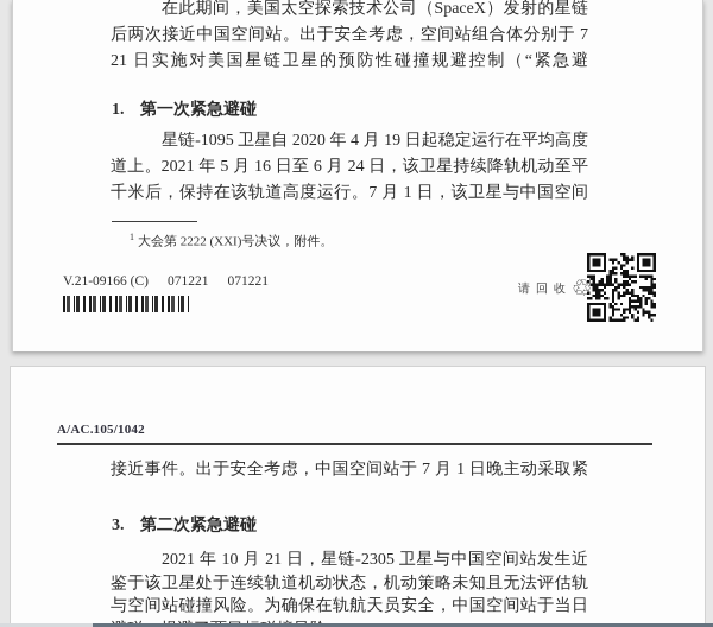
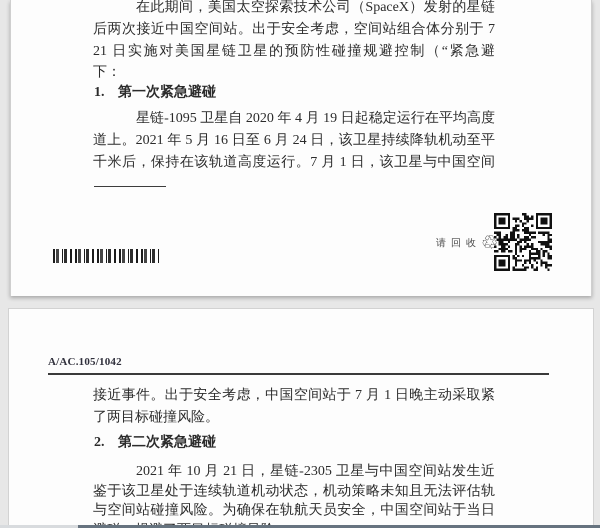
  后两次接近中国空间站。出于安全考虑，空间站组合体分别于 7
  21 日实施对美国星链卫星的预防性碰撞规避控制（“紧急避
+ 下：
  1. 第一次紧急避碰
  星链-1095 卫星自 2020 年 4 月 19 日起稳定运行在平均高度
  道上。2021 年 5 月 16 日至 6 月 24 日，该卫星持续降轨机动至平
  千米后，保持在该轨道高度运行。7 月 1 日，该卫星与中国空间
- 1 大会第 2222 (XXI)号决议，附件。
- V.21-09166 (C) 071221 071221
  请回收
  ♲
  A/AC.105/1042
  接近事件。出于安全考虑，中国空间站于 7 月 1 日晚主动采取紧
+ 了两目标碰撞风险。
- 3. 第二次紧急避碰
+ 2. 第二次紧急避碰
  2021 年 10 月 21 日，星链-2305 卫星与中国空间站发生近
  鉴于该卫星处于连续轨道机动状态，机动策略未知且无法评估轨
  与空间站碰撞风险。为确保在轨航天员安全，中国空间站于当日
